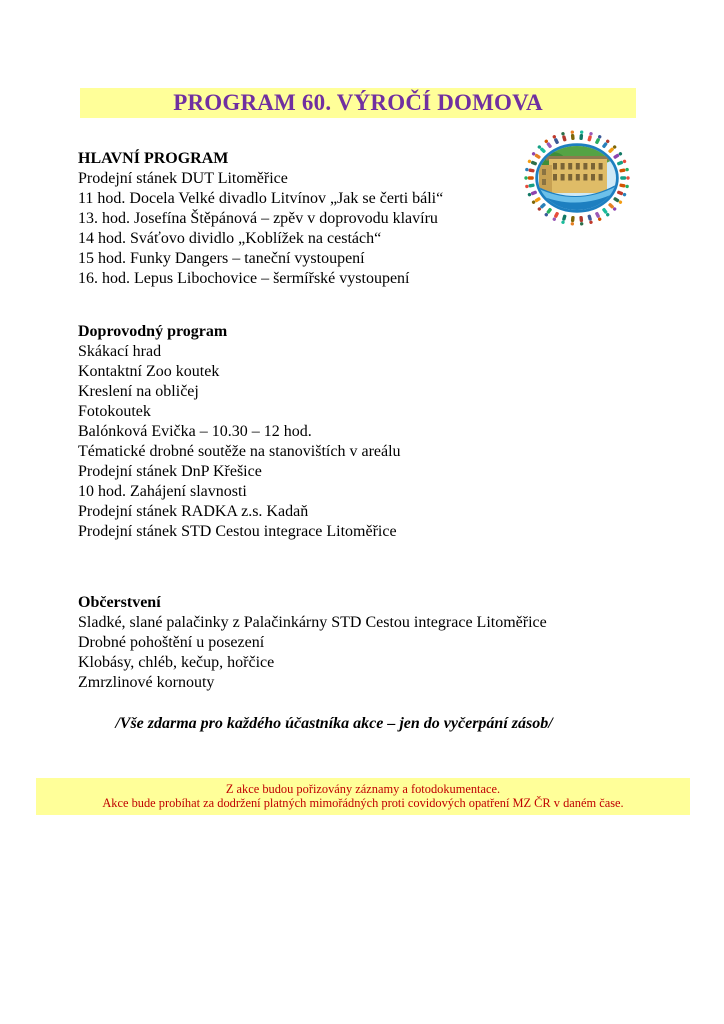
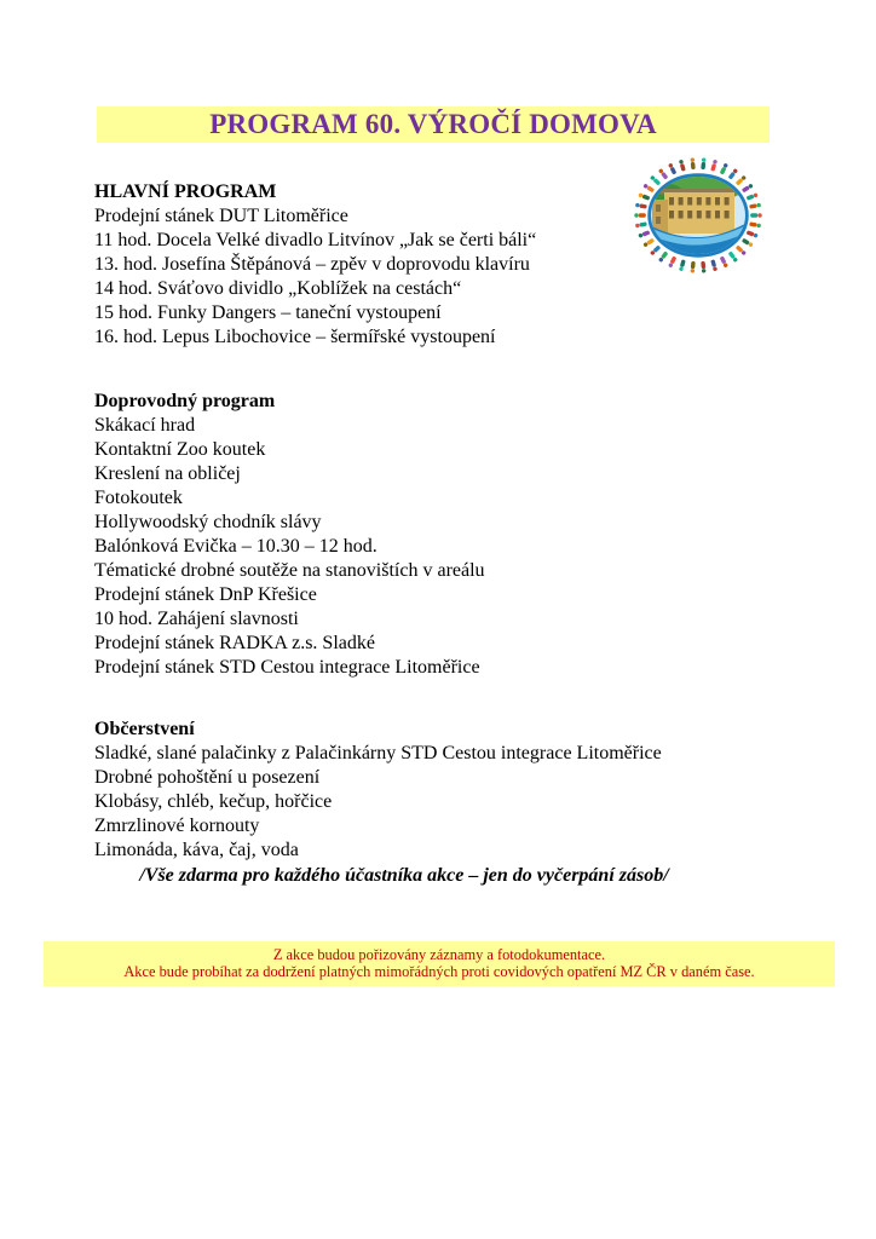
  PROGRAM 60. VÝROČÍ DOMOVA
  HLAVNÍ PROGRAM
  Prodejní stánek DUT Litoměřice
  11 hod. Docela Velké divadlo Litvínov „Jak se čerti báli“
  13. hod. Josefína Štěpánová – zpěv v doprovodu klavíru
  14 hod. Sváťovo dividlo „Koblížek na cestách“
  15 hod. Funky Dangers – taneční vystoupení
  16. hod. Lepus Libochovice – šermířské vystoupení
  Doprovodný program
  Skákací hrad
  Kontaktní Zoo koutek
  Kreslení na obličej
  Fotokoutek
+ Hollywoodský chodník slávy
  Balónková Evička – 10.30 – 12 hod.
  Tématické drobné soutěže na stanovištích v areálu
  Prodejní stánek DnP Křešice
  10 hod. Zahájení slavnosti
- Prodejní stánek RADKA z.s. Kadaň
+ Prodejní stánek RADKA z.s. Sladké
  Prodejní stánek STD Cestou integrace Litoměřice
  Občerstvení
  Sladké, slané palačinky z Palačinkárny STD Cestou integrace Litoměřice
  Drobné pohoštění u posezení
  Klobásy, chléb, kečup, hořčice
  Zmrzlinové kornouty
+ Limonáda, káva, čaj, voda
  /Vše zdarma pro každého účastníka akce – jen do vyčerpání zásob/
  Z akce budou pořizovány záznamy a fotodokumentace.
  Akce bude probíhat za dodržení platných mimořádných proti covidových opatření MZ ČR v daném čase.
